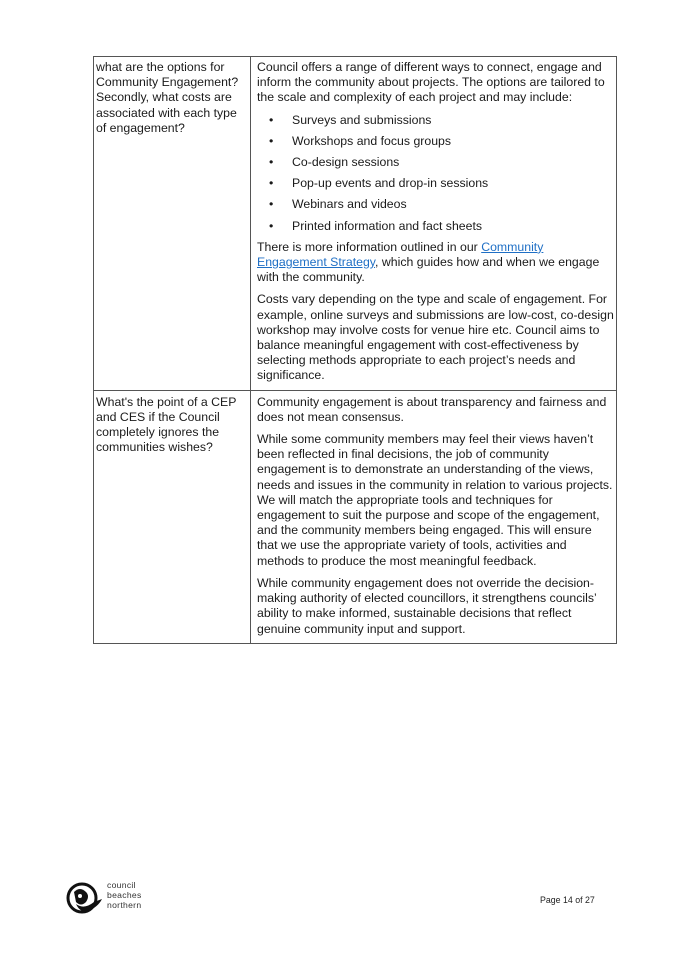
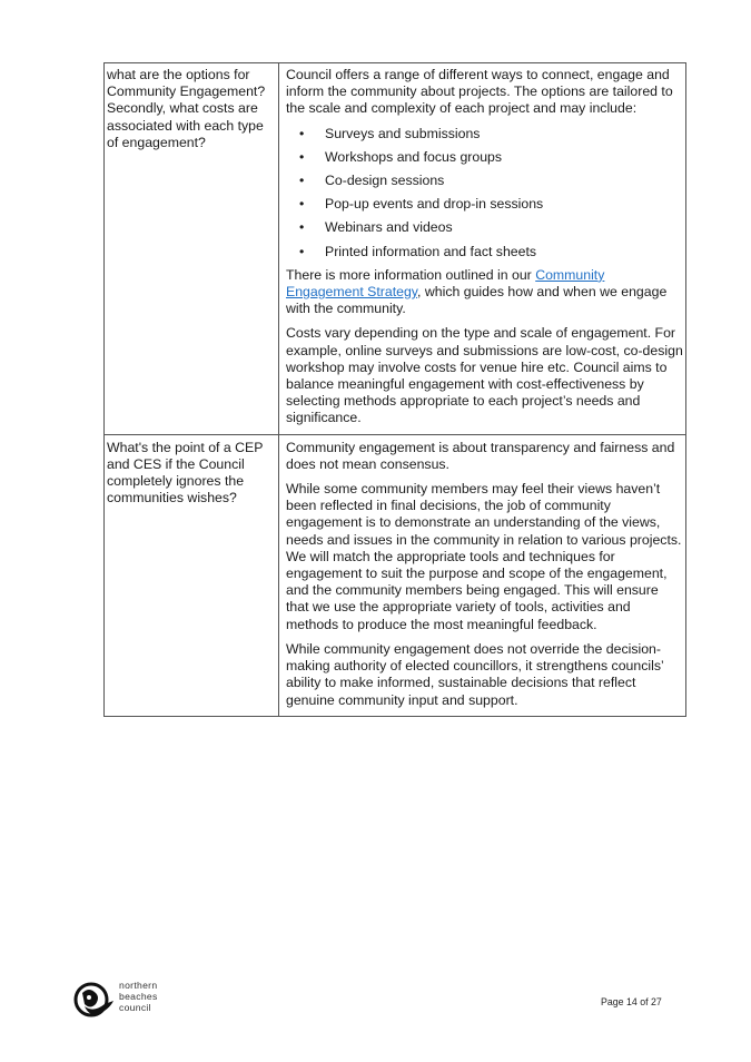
  what are the options for Community Engagement? Secondly, what costs are associated with each type of engagement?	Council offers a range of different ways to connect, engage and inform the community about projects. The options are tailored to the scale and complexity of each project and may include: Surveys and submissions Workshops and focus groups Co-design sessions Pop-up events and drop-in sessions Webinars and videos Printed information and fact sheets There is more information outlined in our Community Engagement Strategy, which guides how and when we engage with the community. Costs vary depending on the type and scale of engagement. For example, online surveys and submissions are low-cost, co-design workshop may involve costs for venue hire etc. Council aims to balance meaningful engagement with cost-effectiveness by selecting methods appropriate to each project’s needs and significance.
  What's the point of a CEP and CES if the Council completely ignores the communities wishes?	Community engagement is about transparency and fairness and does not mean consensus. While some community members may feel their views haven’t been reflected in final decisions, the job of community engagement is to demonstrate an understanding of the views, needs and issues in the community in relation to various projects. We will match the appropriate tools and techniques for engagement to suit the purpose and scope of the engagement, and the community members being engaged. This will ensure that we use the appropriate variety of tools, activities and methods to produce the most meaningful feedback. While community engagement does not override the decision-making authority of elected councillors, it strengthens councils’ ability to make informed, sustainable decisions that reflect genuine community input and support.
- council
+ northern
  beaches
- northern
+ council
  Page 14 of 27
